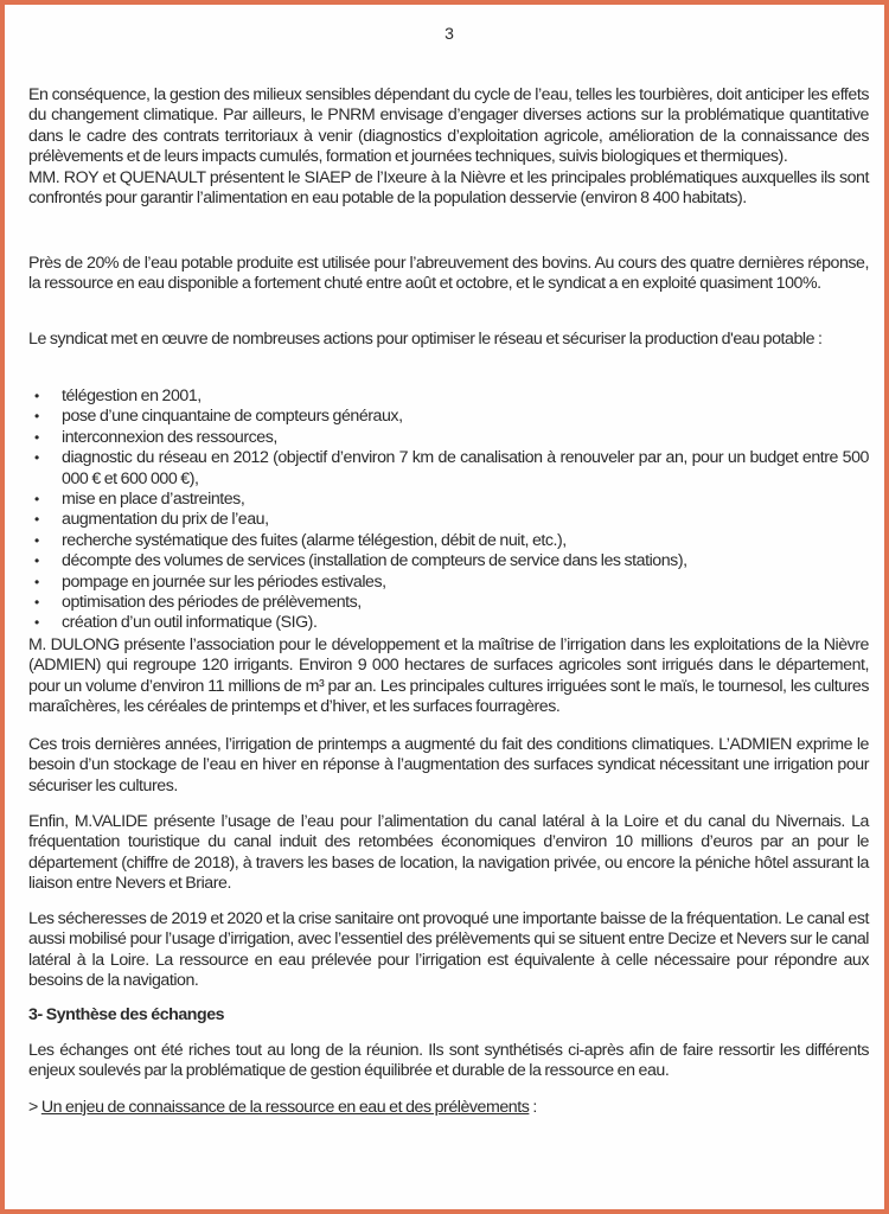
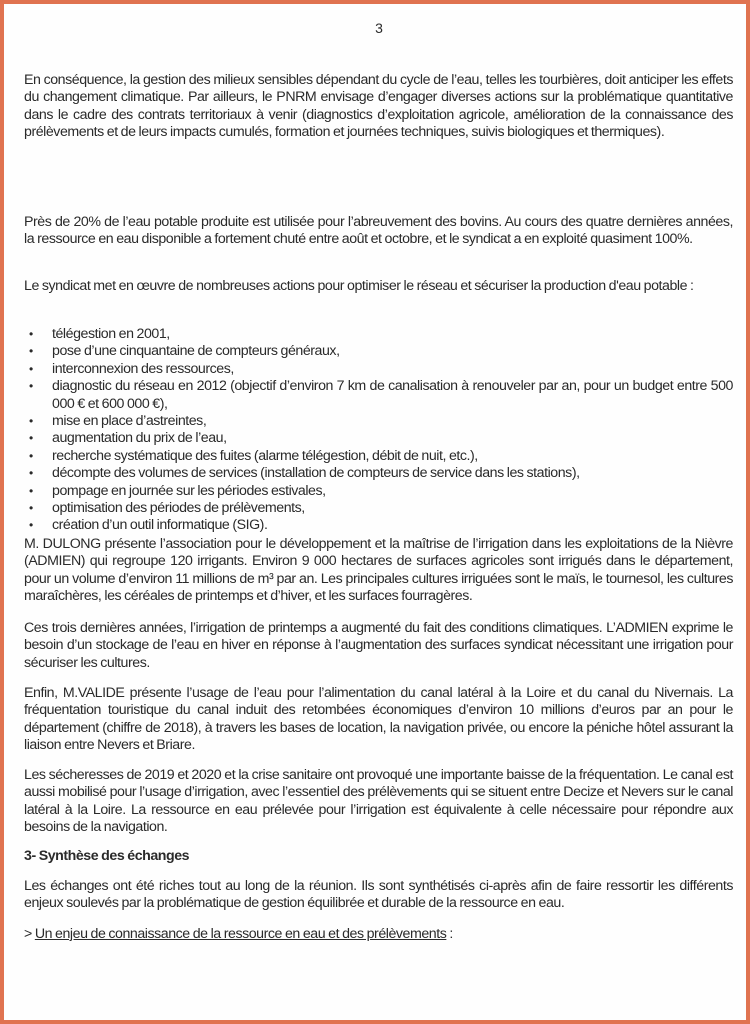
  3
  En conséquence, la gestion des milieux sensibles dépendant du cycle de l’eau, telles les tourbières, doit anticiper les effets du changement climatique. Par ailleurs, le PNRM envisage d’engager diverses actions sur la problématique quantitative dans le cadre des contrats territoriaux à venir (diagnostics d’exploitation agricole, amélioration de la connaissance des prélèvements et de leurs impacts cumulés, formation et journées techniques, suivis biologiques et thermiques).
- MM. ROY et QUENAULT présentent le SIAEP de l’Ixeure à la Nièvre et les principales problématiques auxquelles ils sont confrontés pour garantir l’alimentation en eau potable de la population desservie (environ 8 400 habitats).
- Près de 20% de l’eau potable produite est utilisée pour l’abreuvement des bovins. Au cours des quatre dernières réponse, la ressource en eau disponible a fortement chuté entre août et octobre, et le syndicat a en exploité quasiment 100%.
+ Près de 20% de l’eau potable produite est utilisée pour l’abreuvement des bovins. Au cours des quatre dernières années, la ressource en eau disponible a fortement chuté entre août et octobre, et le syndicat a en exploité quasiment 100%.
  Le syndicat met en œuvre de nombreuses actions pour optimiser le réseau et sécuriser la production d'eau potable :
  •
  télégestion en 2001,
  •
  pose d’une cinquantaine de compteurs généraux,
  •
  interconnexion des ressources,
  •
  diagnostic du réseau en 2012 (objectif d’environ 7 km de canalisation à renouveler par an, pour un budget entre 500 000 € et 600 000 €),
  •
  mise en place d’astreintes,
  •
  augmentation du prix de l’eau,
  •
  recherche systématique des fuites (alarme télégestion, débit de nuit, etc.),
  •
  décompte des volumes de services (installation de compteurs de service dans les stations),
  •
  pompage en journée sur les périodes estivales,
  •
  optimisation des périodes de prélèvements,
  •
  création d’un outil informatique (SIG).
  M. DULONG présente l’association pour le développement et la maîtrise de l’irrigation dans les exploitations de la Nièvre (ADMIEN) qui regroupe 120 irrigants. Environ 9 000 hectares de surfaces agricoles sont irrigués dans le département, pour un volume d’environ 11 millions de m³ par an. Les principales cultures irriguées sont le maïs, le tournesol, les cultures maraîchères, les céréales de printemps et d’hiver, et les surfaces fourragères.
  Ces trois dernières années, l’irrigation de printemps a augmenté du fait des conditions climatiques. L’ADMIEN exprime le besoin d’un stockage de l’eau en hiver en réponse à l’augmentation des surfaces syndicat nécessitant une irrigation pour sécuriser les cultures.
  Enfin, M.VALIDE présente l’usage de l’eau pour l’alimentation du canal latéral à la Loire et du canal du Nivernais. La fréquentation touristique du canal induit des retombées économiques d’environ 10 millions d’euros par an pour le département (chiffre de 2018), à travers les bases de location, la navigation privée, ou encore la péniche hôtel assurant la liaison entre Nevers et Briare.
  Les sécheresses de 2019 et 2020 et la crise sanitaire ont provoqué une importante baisse de la fréquentation. Le canal est aussi mobilisé pour l’usage d’irrigation, avec l’essentiel des prélèvements qui se situent entre Decize et Nevers sur le canal latéral à la Loire. La ressource en eau prélevée pour l’irrigation est équivalente à celle nécessaire pour répondre aux besoins de la navigation.
  3- Synthèse des échanges
  Les échanges ont été riches tout au long de la réunion. Ils sont synthétisés ci-après afin de faire ressortir les différents enjeux soulevés par la problématique de gestion équilibrée et durable de la ressource en eau.
  > Un enjeu de connaissance de la ressource en eau et des prélèvements :
